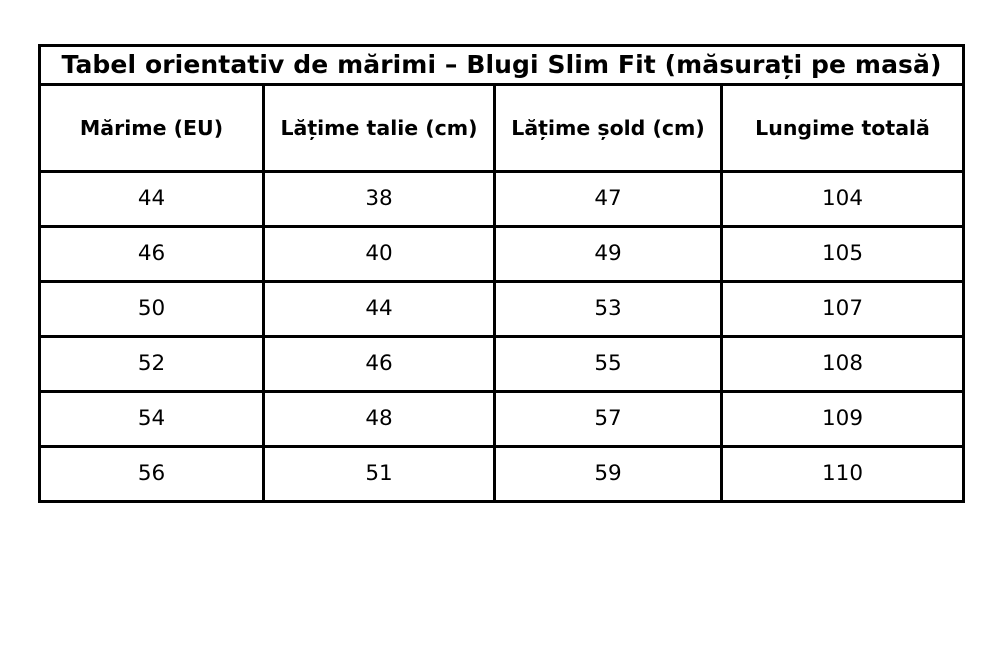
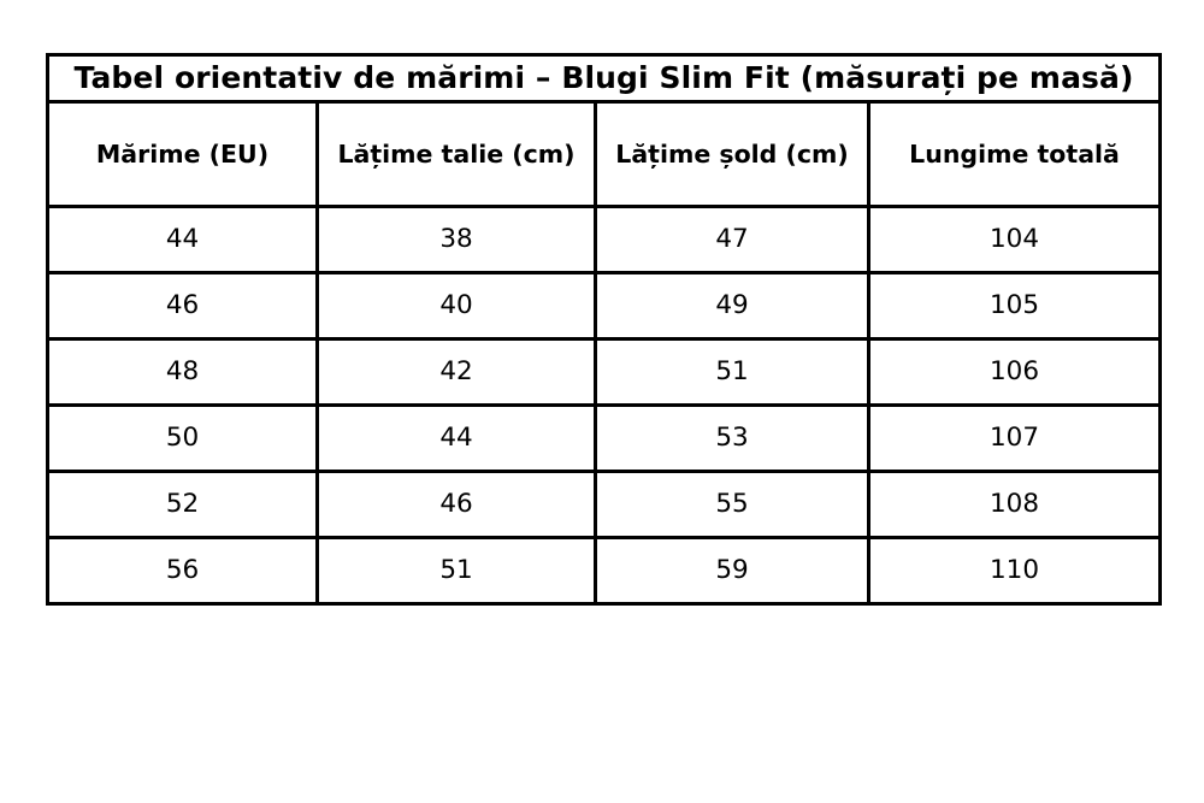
  Tabel orientativ de mărimi – Blugi Slim Fit (măsurați pe masă)
  Mărime (EU)	Lățime talie (cm)	Lățime șold (cm)	Lungime totală
  44	38	47	104
  46	40	49	105
+ 48	42	51	106
  50	44	53	107
  52	46	55	108
- 54	48	57	109
  56	51	59	110
